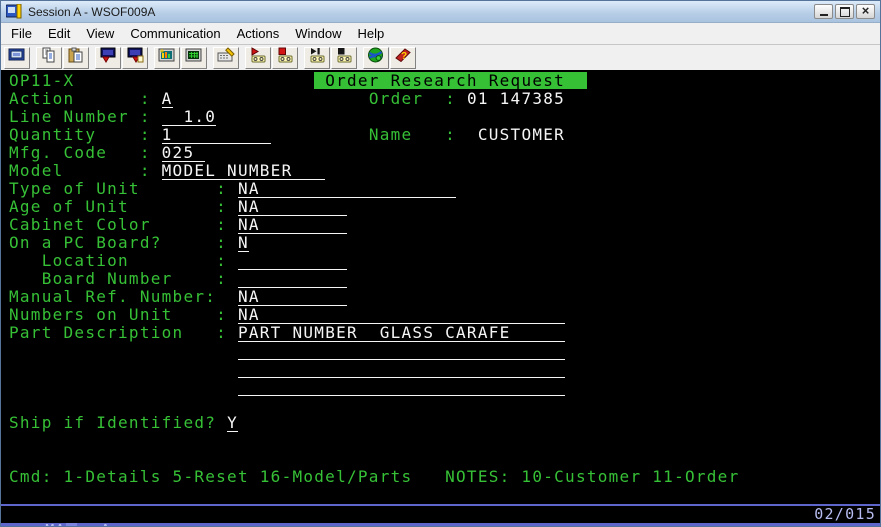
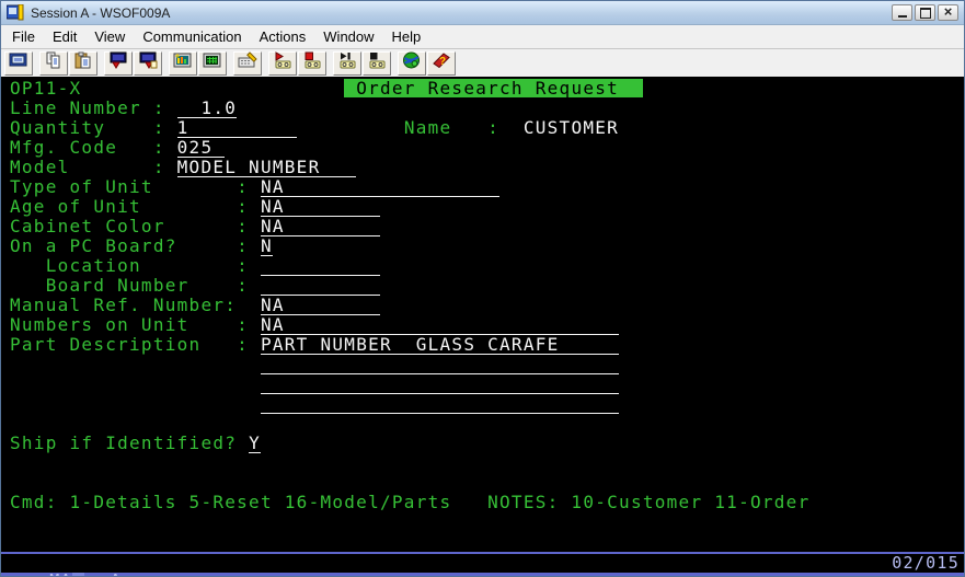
  Session A - WSOF009A
  ×
  File
  Edit
  View
  Communication
  Actions
  Window
  Help
  ?
  OP11-X Order Research Request
- Action : A Order : 01 147385
  Line Number : 1.0
  Quantity : 1 Name : CUSTOMER
  Mfg. Code : 025
  Model : MODEL NUMBER
  Type of Unit : NA
  Age of Unit : NA
  Cabinet Color : NA
  On a PC Board? : N
  Location :
  Board Number :
  Manual Ref. Number: NA
  Numbers on Unit : NA
  Part Description : PART NUMBER GLASS CARAFE
  Ship if Identified? Y
  Cmd: 1-Details 5-Reset 16-Model/Parts NOTES: 10-Customer 11-Order
  02/015
